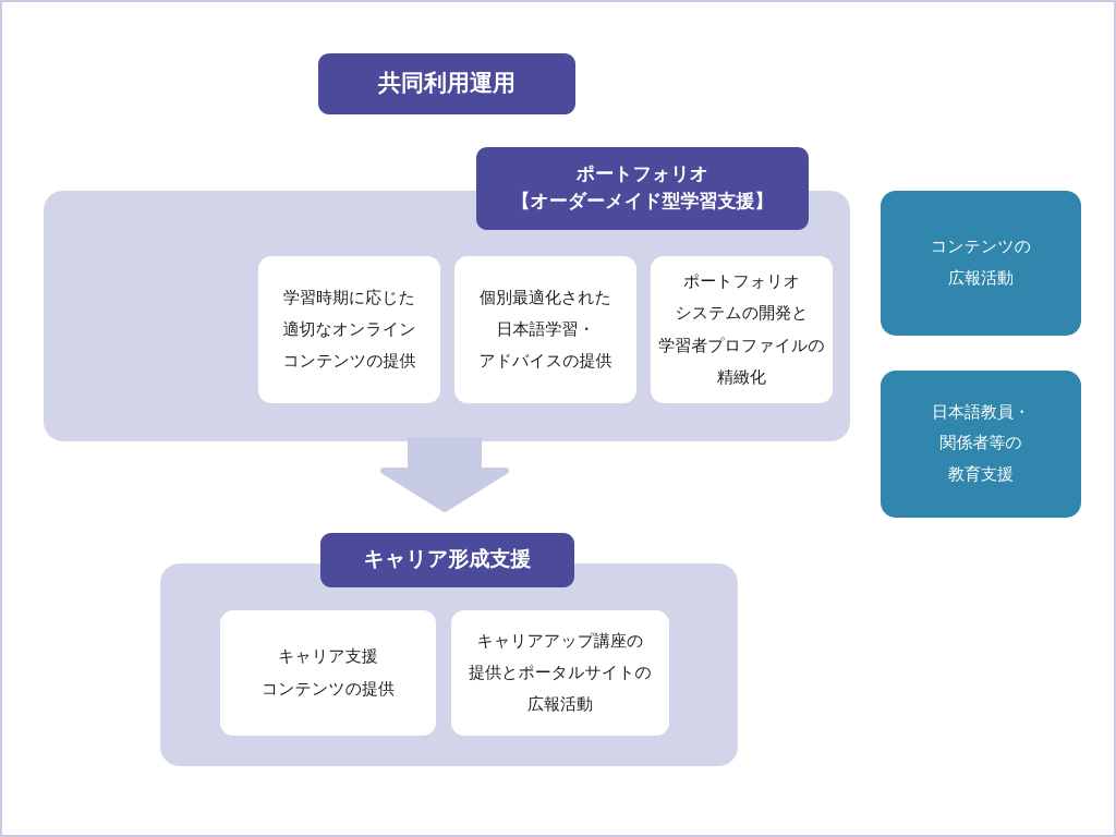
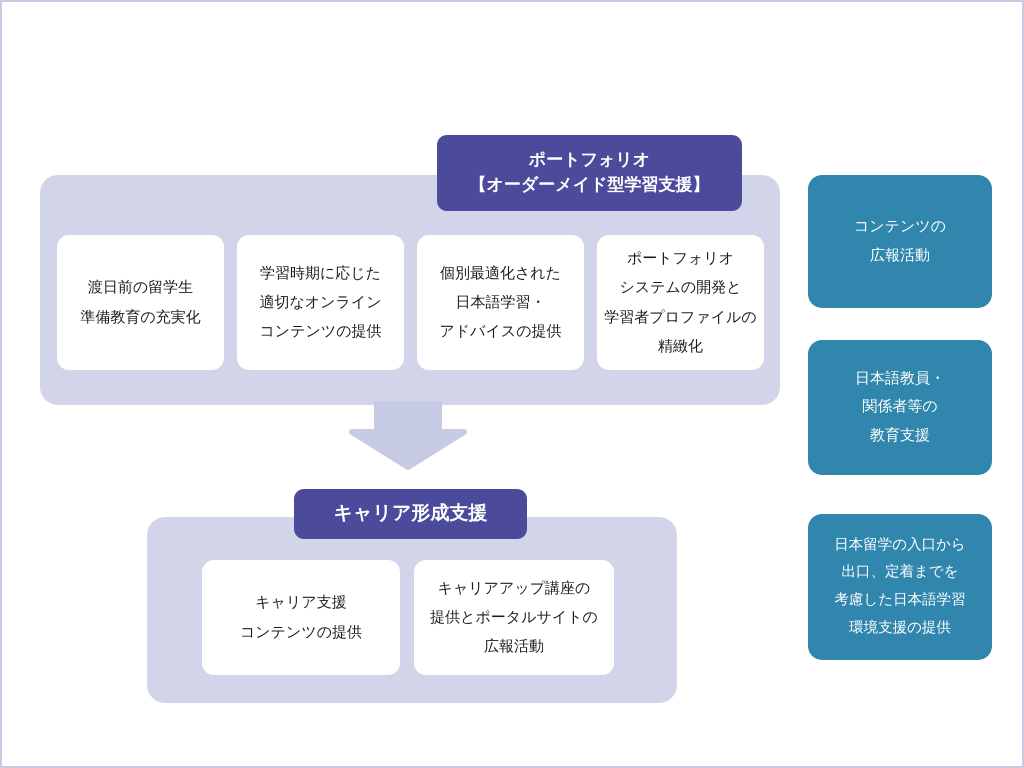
- 共同利用運用
  ポートフォリオ
  【オーダーメイド型学習支援】
+ 渡日前の留学生
+ 準備教育の充実化
  学習時期に応じた
  適切なオンライン
  コンテンツの提供
  個別最適化された
  日本語学習・
  アドバイスの提供
  ポートフォリオ
  システムの開発と
  学習者プロファイルの
  精緻化
  キャリア形成支援
  キャリア支援
  コンテンツの提供
  キャリアアップ講座の
  提供とポータルサイトの
  広報活動
  コンテンツの
  広報活動
  日本語教員・
  関係者等の
  教育支援
+ 日本留学の入口から
+ 出口、定着までを
+ 考慮した日本語学習
+ 環境支援の提供
